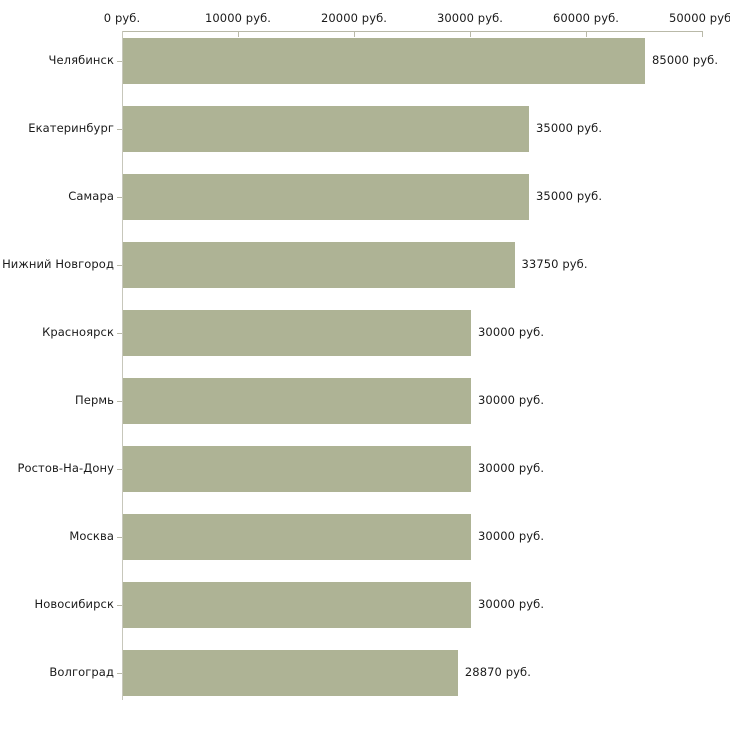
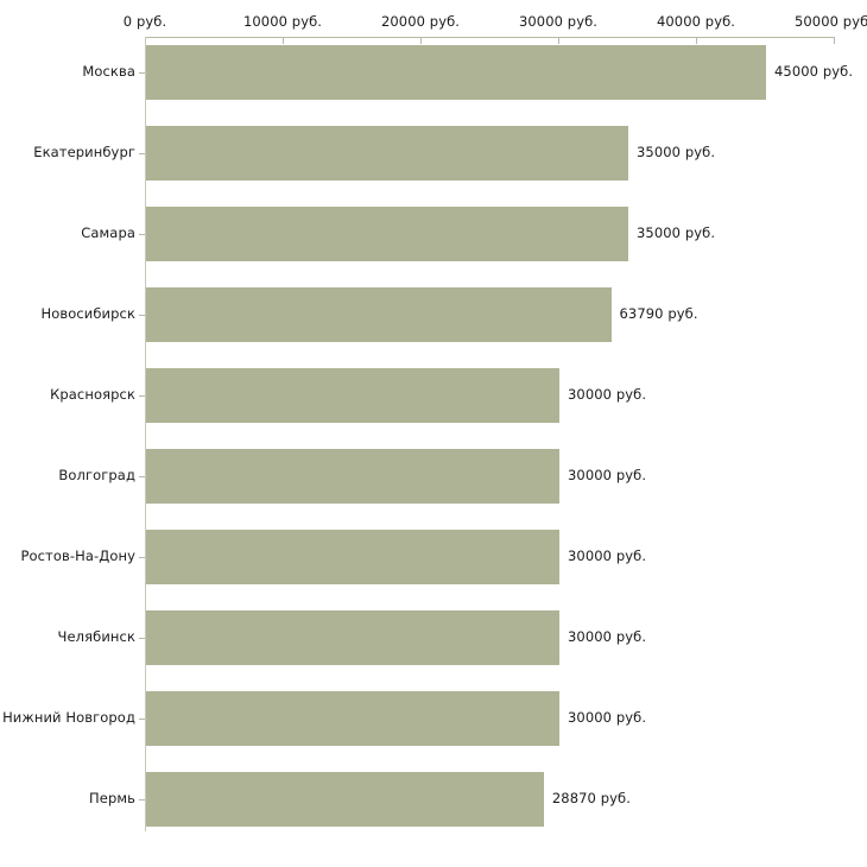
  0 руб.
  10000 руб.
  20000 руб.
  30000 руб.
- 60000 руб.
+ 40000 руб.
  50000 руб
- Челябинск
+ Москва
  Екатеринбург
  Самара
- Нижний Новгород
+ Новосибирск
  Красноярск
- Пермь
+ Волгоград
  Ростов-На-Дону
- Москва
+ Челябинск
- Новосибирск
+ Нижний Новгород
- Волгоград
+ Пермь
- 85000 руб.
+ 45000 руб.
  35000 руб.
  35000 руб.
- 33750 руб.
+ 63790 руб.
  30000 руб.
  30000 руб.
  30000 руб.
  30000 руб.
  30000 руб.
  28870 руб.
